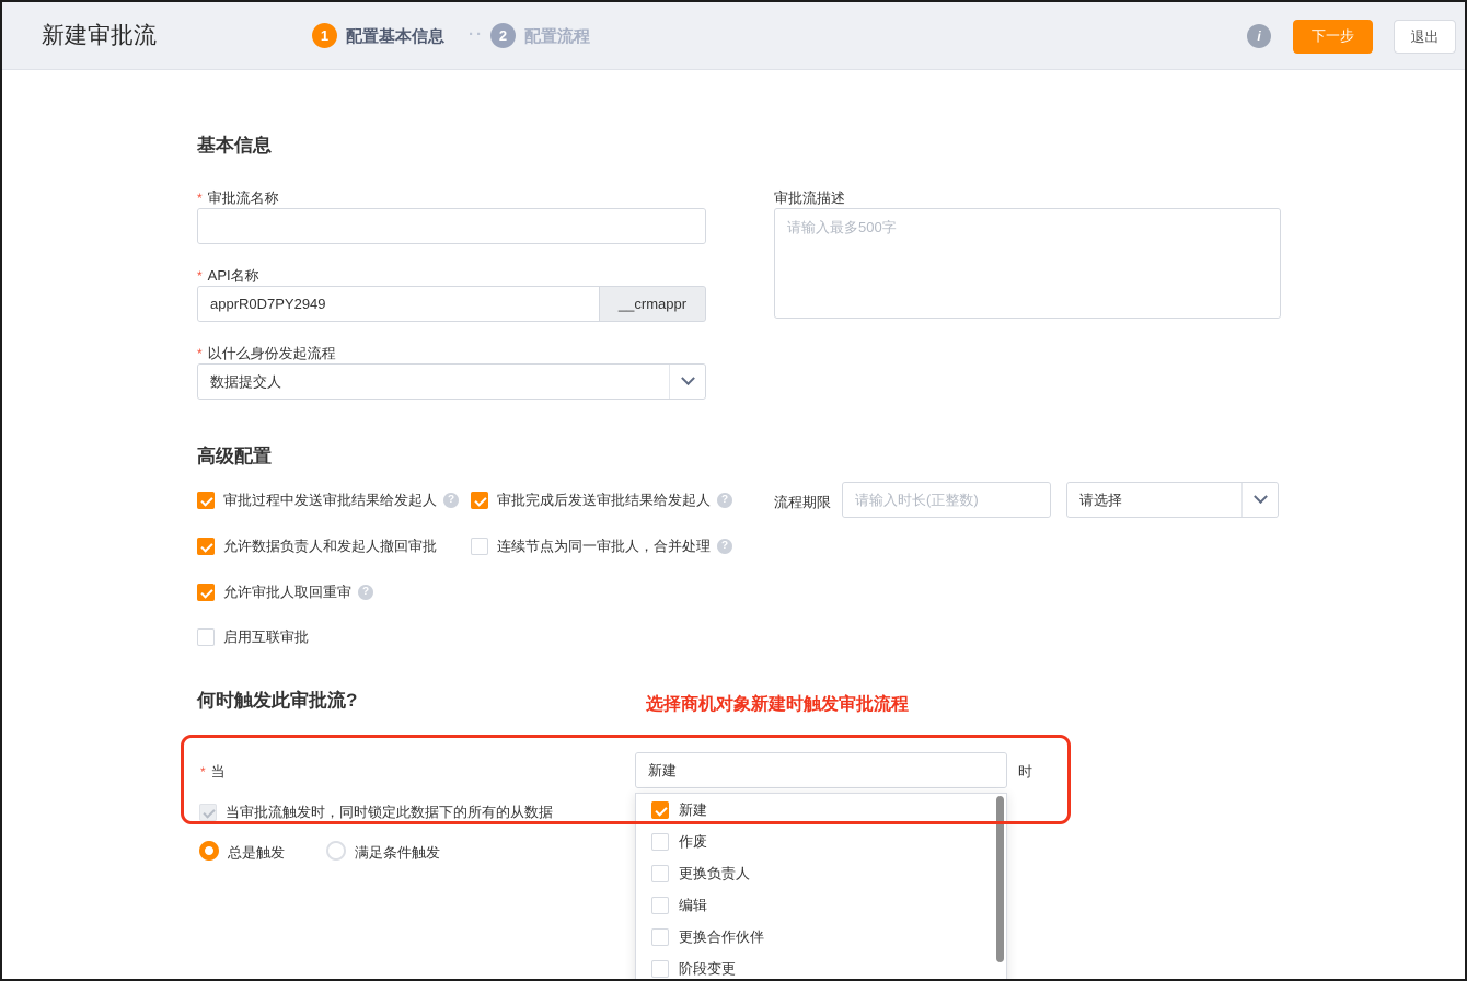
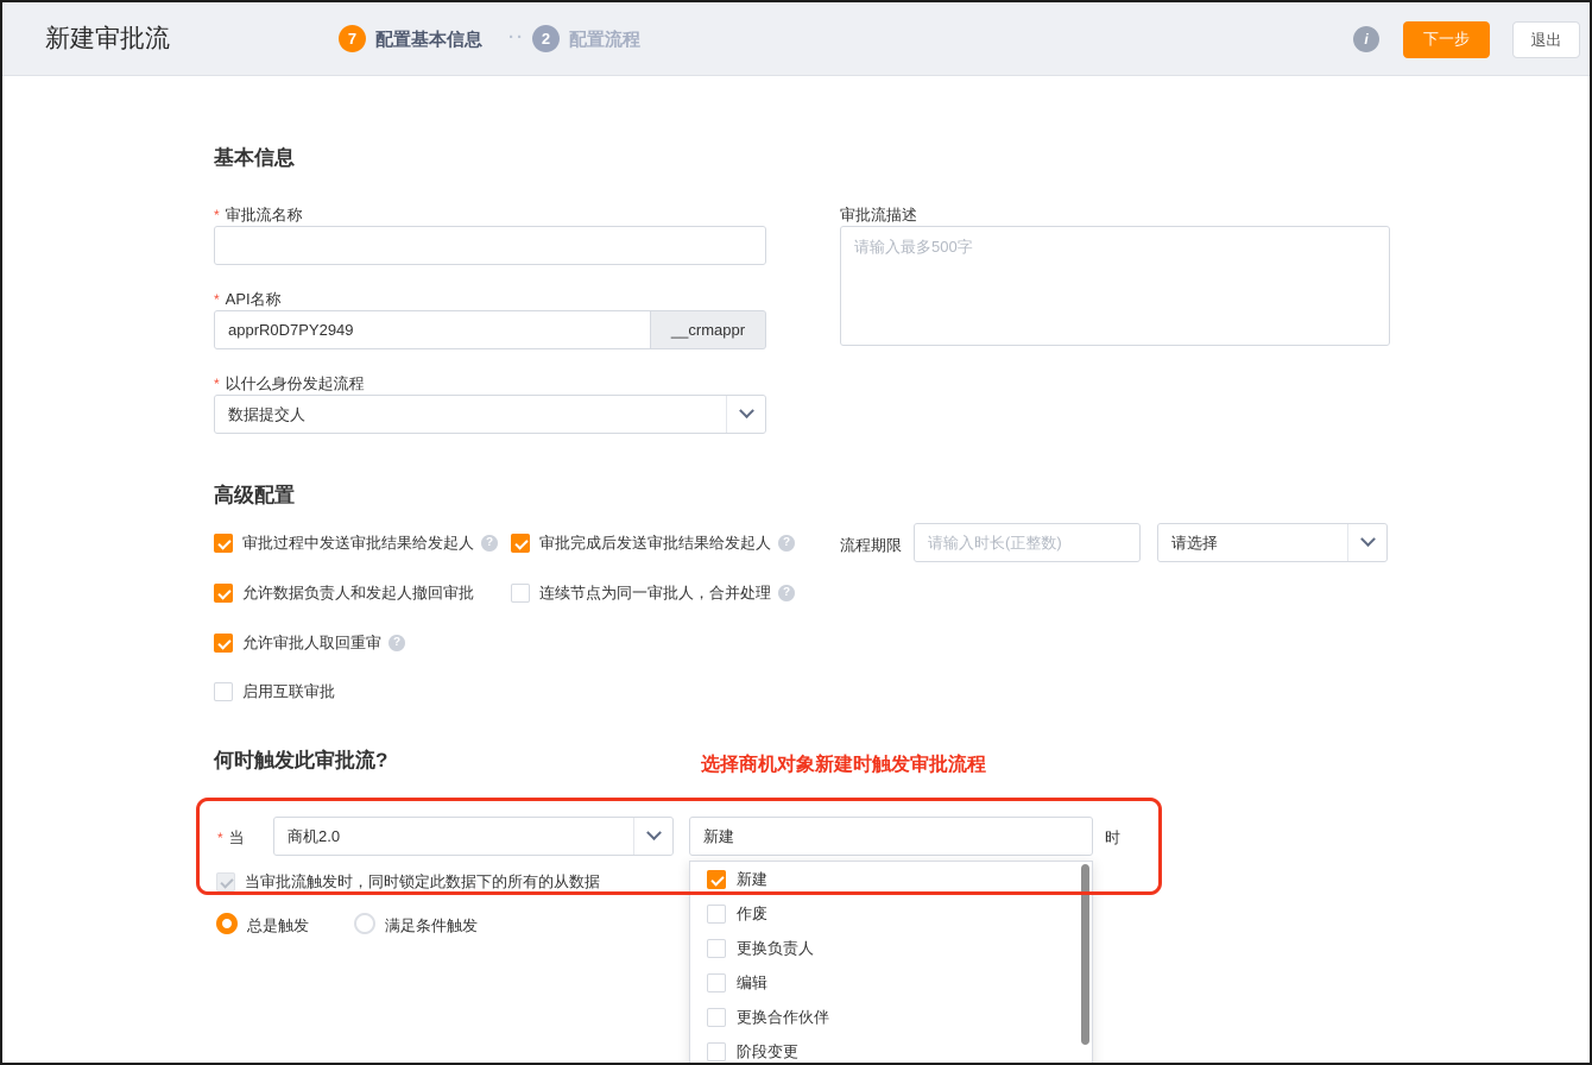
  新建审批流
- 1
+ 7
  配置基本信息
  ··
  2
  配置流程
  i
  下一步
  退出
  基本信息
  * 审批流名称
  审批流描述
  请输入最多500字
  * API名称
  apprR0D7PY2949
  __crmappr
  * 以什么身份发起流程
  数据提交人
  高级配置
  审批过程中发送审批结果给发起人
  ?
  审批完成后发送审批结果给发起人
  ?
  允许数据负责人和发起人撤回审批
  连续节点为同一审批人，合并处理
  ?
  允许审批人取回重审
  ?
  启用互联审批
  流程期限
  请输入时长(正整数)
  请选择
  何时触发此审批流?
  选择商机对象新建时触发审批流程
  * 当
+ 商机2.0
  新建
  时
  当审批流触发时，同时锁定此数据下的所有的从数据
  总是触发
  满足条件触发
  新建
  作废
  更换负责人
  编辑
  更换合作伙伴
  阶段变更
